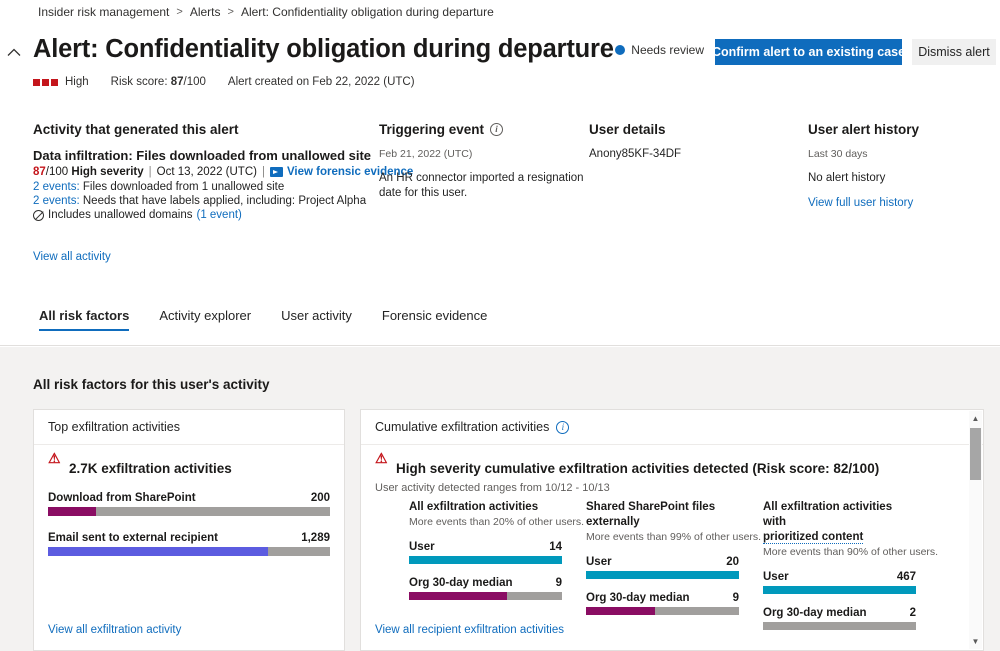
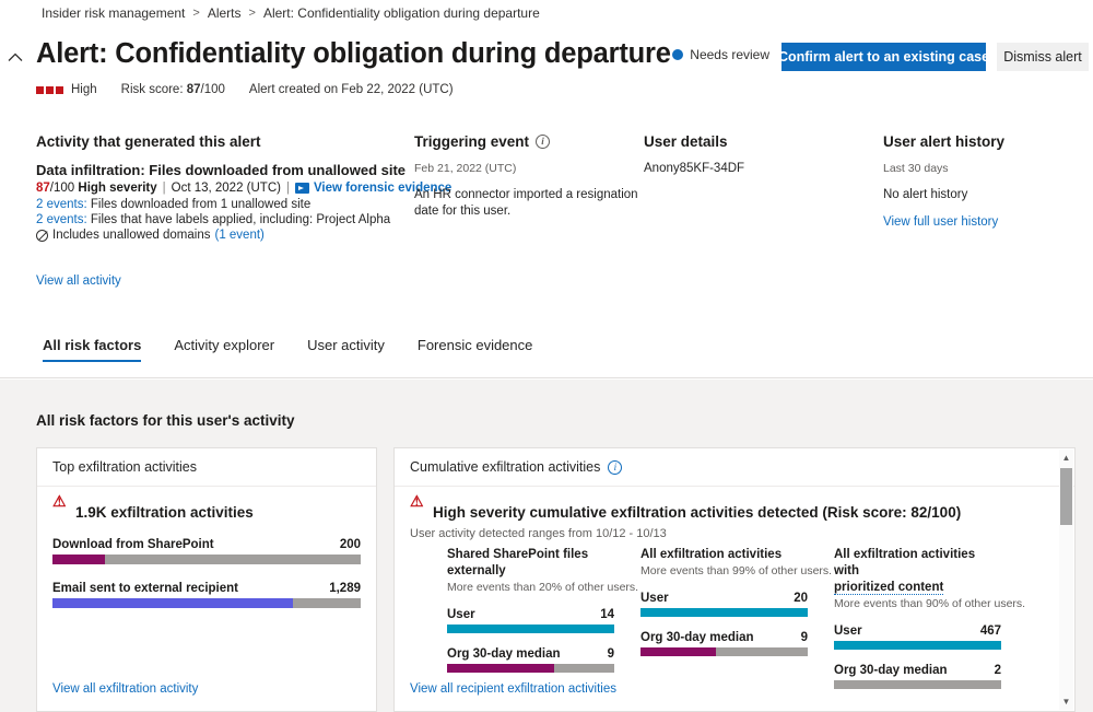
  Insider risk management
  >
  Alerts
  >
  Alert: Confidentiality obligation during departure
  Alert: Confidentiality obligation during departure
  High
  Risk score: 87/100
  Alert created on Feb 22, 2022 (UTC)
  Needs review
  Confirm alert to an existing case
  Dismiss alert
  Activity that generated this alert
  Data infiltration: Files downloaded from unallowed site
  87
  /100
  High severity
  |
  Oct 13, 2022 (UTC)
  |
  View forensic evidence
  2 events: Files downloaded from 1 unallowed site
- 2 events: Needs that have labels applied, including: Project Alpha
+ 2 events: Files that have labels applied, including: Project Alpha
  Includes unallowed domains
  (1 event)
  View all activity
  Triggering event
  i
  Feb 21, 2022 (UTC)
  An HR connector imported a resignation date for this user.
  User details
  Anony85KF-34DF
  User alert history
  Last 30 days
  No alert history
  View full user history
  All risk factors
  Activity explorer
  User activity
  Forensic evidence
  All risk factors for this user's activity
  Top exfiltration activities
- 2.7K exfiltration activities
+ 1.9K exfiltration activities
  Download from SharePoint
  200
  Email sent to external recipient
  1,289
  View all exfiltration activity
  Cumulative exfiltration activities
  i
  High severity cumulative exfiltration activities detected (Risk score: 82/100)
  User activity detected ranges from 10/12 - 10/13
- All exfiltration activities
+ Shared SharePoint files externally
  More events than 20% of other users.
  User
  14
  Org 30-day median
  9
- Shared SharePoint files externally
+ All exfiltration activities
  More events than 99% of other users.
  User
  20
  Org 30-day median
  9
  All exfiltration activities with
  prioritized content
  More events than 90% of other users.
  User
  467
  Org 30-day median
  2
  View all recipient exfiltration activities
  ▲
  ▼
